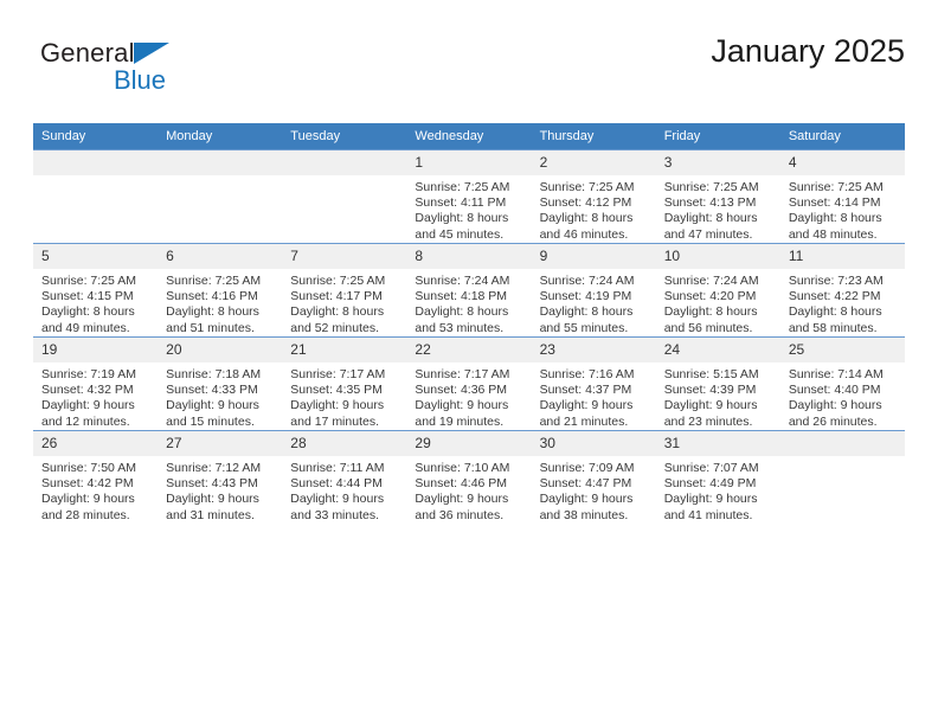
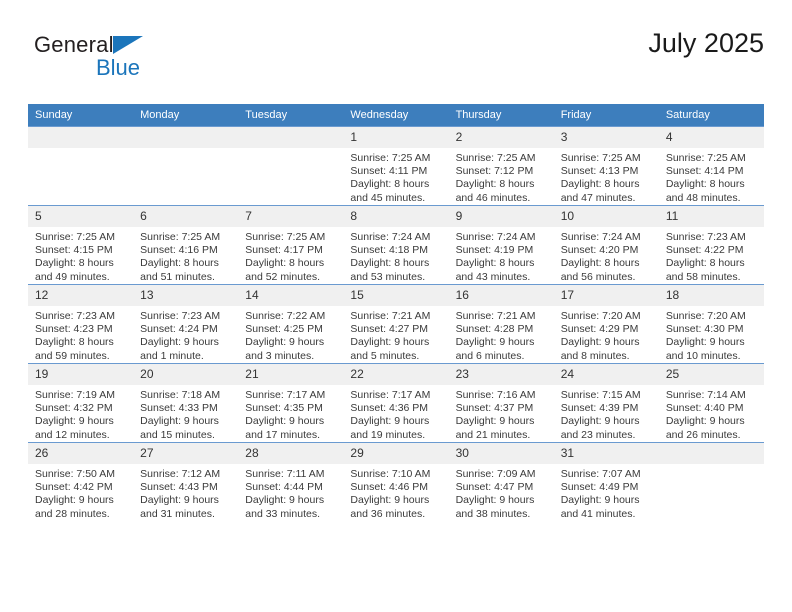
  General
  Blue
- January 2025
+ July 2025
  Sunday	Monday	Tuesday	Wednesday	Thursday	Friday	Saturday
- 			1Sunrise: 7:25 AMSunset: 4:11 PMDaylight: 8 hoursand 45 minutes.	2Sunrise: 7:25 AMSunset: 4:12 PMDaylight: 8 hoursand 46 minutes.	3Sunrise: 7:25 AMSunset: 4:13 PMDaylight: 8 hoursand 47 minutes.	4Sunrise: 7:25 AMSunset: 4:14 PMDaylight: 8 hoursand 48 minutes.
+ 			1Sunrise: 7:25 AMSunset: 4:11 PMDaylight: 8 hoursand 45 minutes.	2Sunrise: 7:25 AMSunset: 7:12 PMDaylight: 8 hoursand 46 minutes.	3Sunrise: 7:25 AMSunset: 4:13 PMDaylight: 8 hoursand 47 minutes.	4Sunrise: 7:25 AMSunset: 4:14 PMDaylight: 8 hoursand 48 minutes.
- 5Sunrise: 7:25 AMSunset: 4:15 PMDaylight: 8 hoursand 49 minutes.	6Sunrise: 7:25 AMSunset: 4:16 PMDaylight: 8 hoursand 51 minutes.	7Sunrise: 7:25 AMSunset: 4:17 PMDaylight: 8 hoursand 52 minutes.	8Sunrise: 7:24 AMSunset: 4:18 PMDaylight: 8 hoursand 53 minutes.	9Sunrise: 7:24 AMSunset: 4:19 PMDaylight: 8 hoursand 55 minutes.	10Sunrise: 7:24 AMSunset: 4:20 PMDaylight: 8 hoursand 56 minutes.	11Sunrise: 7:23 AMSunset: 4:22 PMDaylight: 8 hoursand 58 minutes.
+ 5Sunrise: 7:25 AMSunset: 4:15 PMDaylight: 8 hoursand 49 minutes.	6Sunrise: 7:25 AMSunset: 4:16 PMDaylight: 8 hoursand 51 minutes.	7Sunrise: 7:25 AMSunset: 4:17 PMDaylight: 8 hoursand 52 minutes.	8Sunrise: 7:24 AMSunset: 4:18 PMDaylight: 8 hoursand 53 minutes.	9Sunrise: 7:24 AMSunset: 4:19 PMDaylight: 8 hoursand 43 minutes.	10Sunrise: 7:24 AMSunset: 4:20 PMDaylight: 8 hoursand 56 minutes.	11Sunrise: 7:23 AMSunset: 4:22 PMDaylight: 8 hoursand 58 minutes.
+ 12Sunrise: 7:23 AMSunset: 4:23 PMDaylight: 8 hoursand 59 minutes.	13Sunrise: 7:23 AMSunset: 4:24 PMDaylight: 9 hoursand 1 minute.	14Sunrise: 7:22 AMSunset: 4:25 PMDaylight: 9 hoursand 3 minutes.	15Sunrise: 7:21 AMSunset: 4:27 PMDaylight: 9 hoursand 5 minutes.	16Sunrise: 7:21 AMSunset: 4:28 PMDaylight: 9 hoursand 6 minutes.	17Sunrise: 7:20 AMSunset: 4:29 PMDaylight: 9 hoursand 8 minutes.	18Sunrise: 7:20 AMSunset: 4:30 PMDaylight: 9 hoursand 10 minutes.
- 19Sunrise: 7:19 AMSunset: 4:32 PMDaylight: 9 hoursand 12 minutes.	20Sunrise: 7:18 AMSunset: 4:33 PMDaylight: 9 hoursand 15 minutes.	21Sunrise: 7:17 AMSunset: 4:35 PMDaylight: 9 hoursand 17 minutes.	22Sunrise: 7:17 AMSunset: 4:36 PMDaylight: 9 hoursand 19 minutes.	23Sunrise: 7:16 AMSunset: 4:37 PMDaylight: 9 hoursand 21 minutes.	24Sunrise: 5:15 AMSunset: 4:39 PMDaylight: 9 hoursand 23 minutes.	25Sunrise: 7:14 AMSunset: 4:40 PMDaylight: 9 hoursand 26 minutes.
+ 19Sunrise: 7:19 AMSunset: 4:32 PMDaylight: 9 hoursand 12 minutes.	20Sunrise: 7:18 AMSunset: 4:33 PMDaylight: 9 hoursand 15 minutes.	21Sunrise: 7:17 AMSunset: 4:35 PMDaylight: 9 hoursand 17 minutes.	22Sunrise: 7:17 AMSunset: 4:36 PMDaylight: 9 hoursand 19 minutes.	23Sunrise: 7:16 AMSunset: 4:37 PMDaylight: 9 hoursand 21 minutes.	24Sunrise: 7:15 AMSunset: 4:39 PMDaylight: 9 hoursand 23 minutes.	25Sunrise: 7:14 AMSunset: 4:40 PMDaylight: 9 hoursand 26 minutes.
  26Sunrise: 7:50 AMSunset: 4:42 PMDaylight: 9 hoursand 28 minutes.	27Sunrise: 7:12 AMSunset: 4:43 PMDaylight: 9 hoursand 31 minutes.	28Sunrise: 7:11 AMSunset: 4:44 PMDaylight: 9 hoursand 33 minutes.	29Sunrise: 7:10 AMSunset: 4:46 PMDaylight: 9 hoursand 36 minutes.	30Sunrise: 7:09 AMSunset: 4:47 PMDaylight: 9 hoursand 38 minutes.	31Sunrise: 7:07 AMSunset: 4:49 PMDaylight: 9 hoursand 41 minutes.
